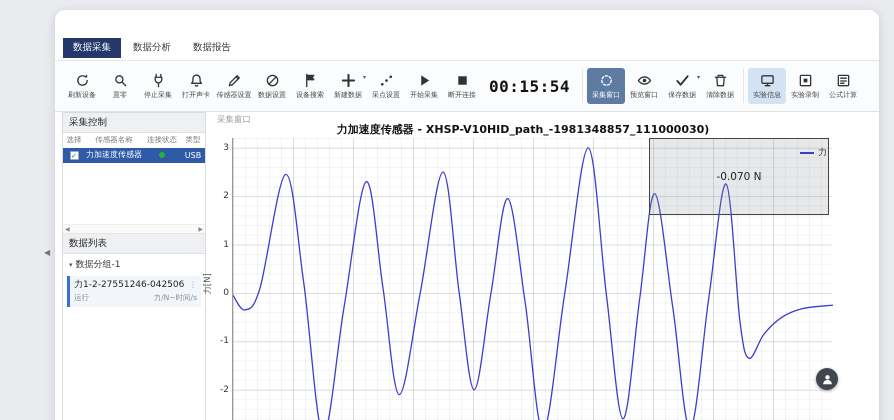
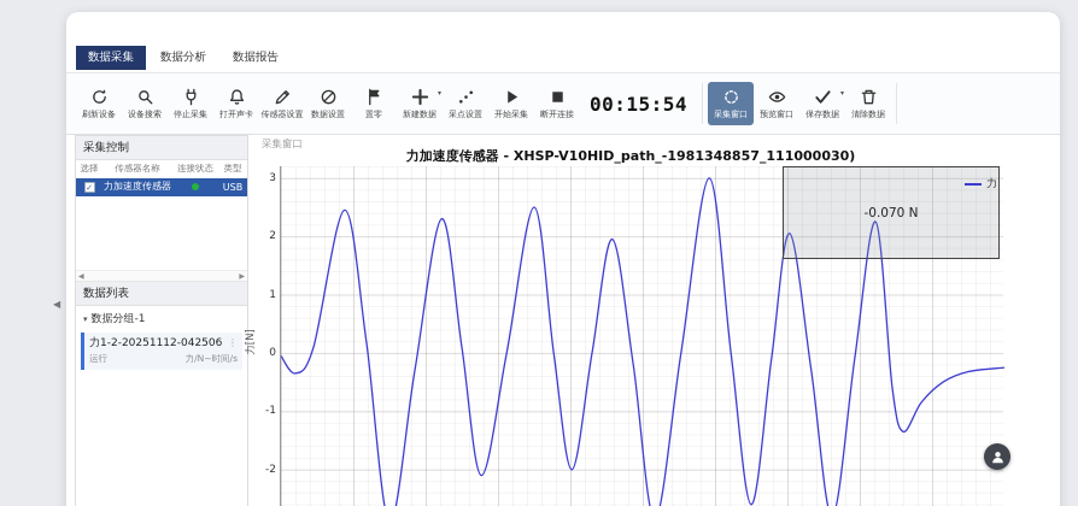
  ◀
  数据采集
  数据分析
  数据报告
  刷新设备
- 置零
+ 设备搜索
  停止采集
  打开声卡
  传感器设置
  数据设置
- 设备搜索
+ 置零
  新建数据
  采点设置
  开始采集
  断开连接
  00:15:54
  采集窗口
  预览窗口
  保存数据
  清除数据
- 实验信息
- 实验录制
- 公式计算
  采集控制
  选择	传感器名称	连接状态	类型
  ✓	力加速度传感器		USB
  数据列表
  ▾
  数据分组-1
- 力1-2-27551246-042506
+ 力1-2-20251112-042506
  ⋮
  运行
  力/N~时间/s
  采集窗口
  力加速度传感器 - XHSP-V10HID_path_-1981348857_111000030)
  -0.070 N
  力
  3
  2
  1
  0
  -1
  -2
